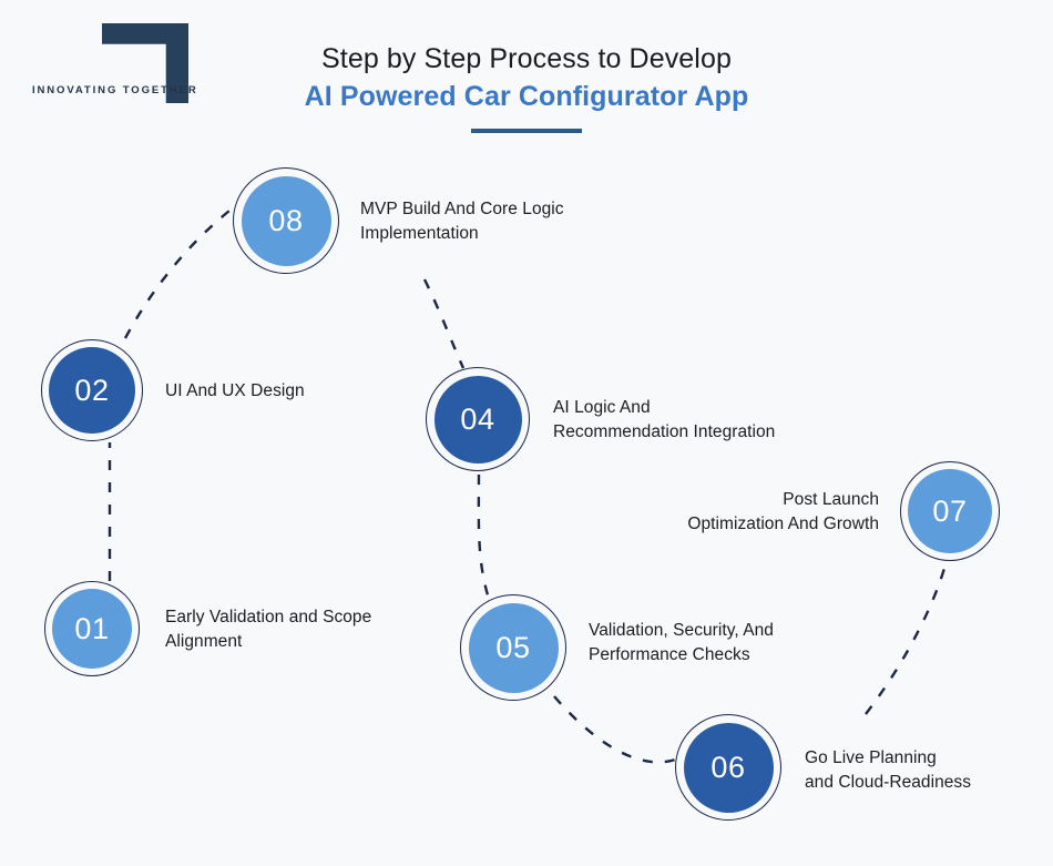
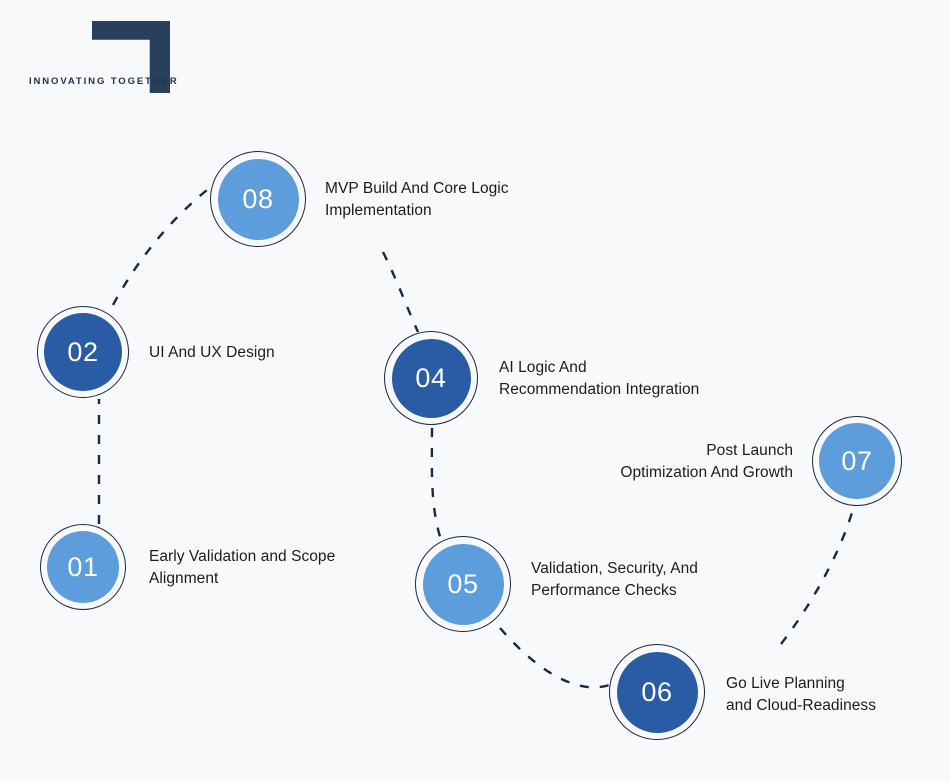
  INNOVATING TOGETHER
- Step by Step Process to Develop
- AI Powered Car Configurator App
  01
  Early Validation and Scope
  Alignment
  02
  UI And UX Design
  08
  MVP Build And Core Logic
  Implementation
  04
  AI Logic And
  Recommendation Integration
  05
  Validation, Security, And
  Performance Checks
  06
  Go Live Planning
  and Cloud-Readiness
  07
  Post Launch
  Optimization And Growth
